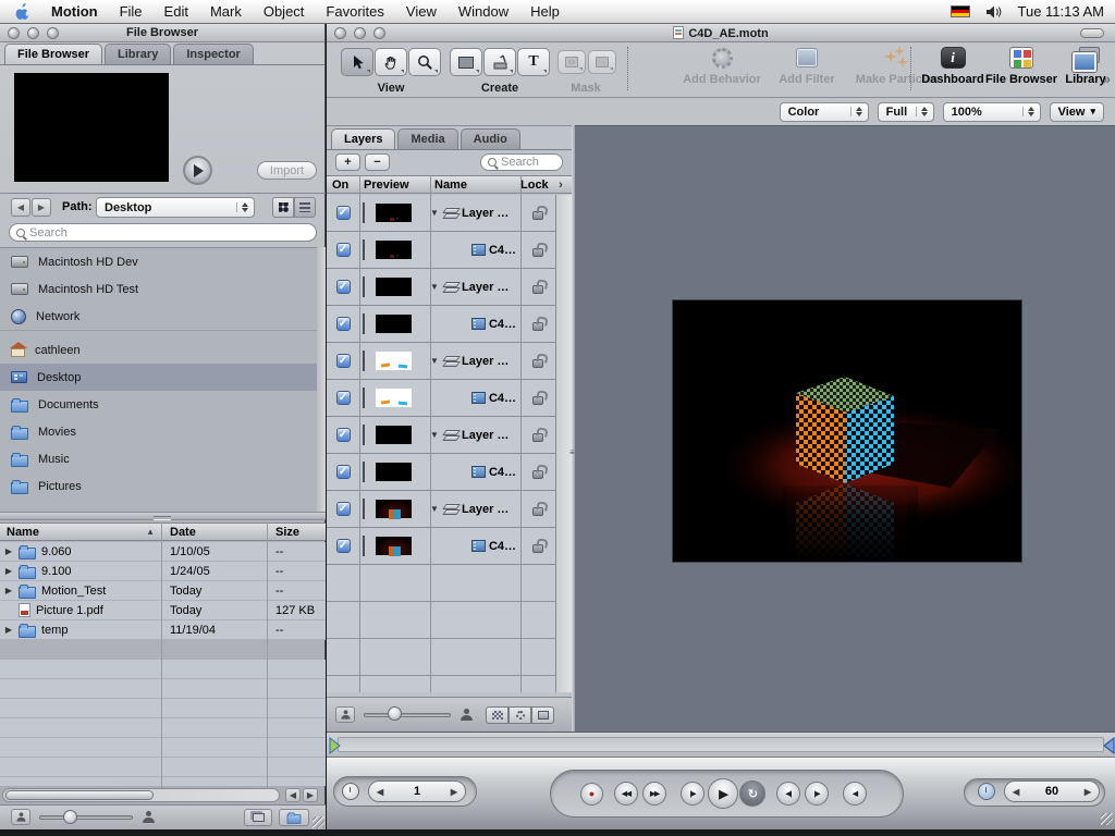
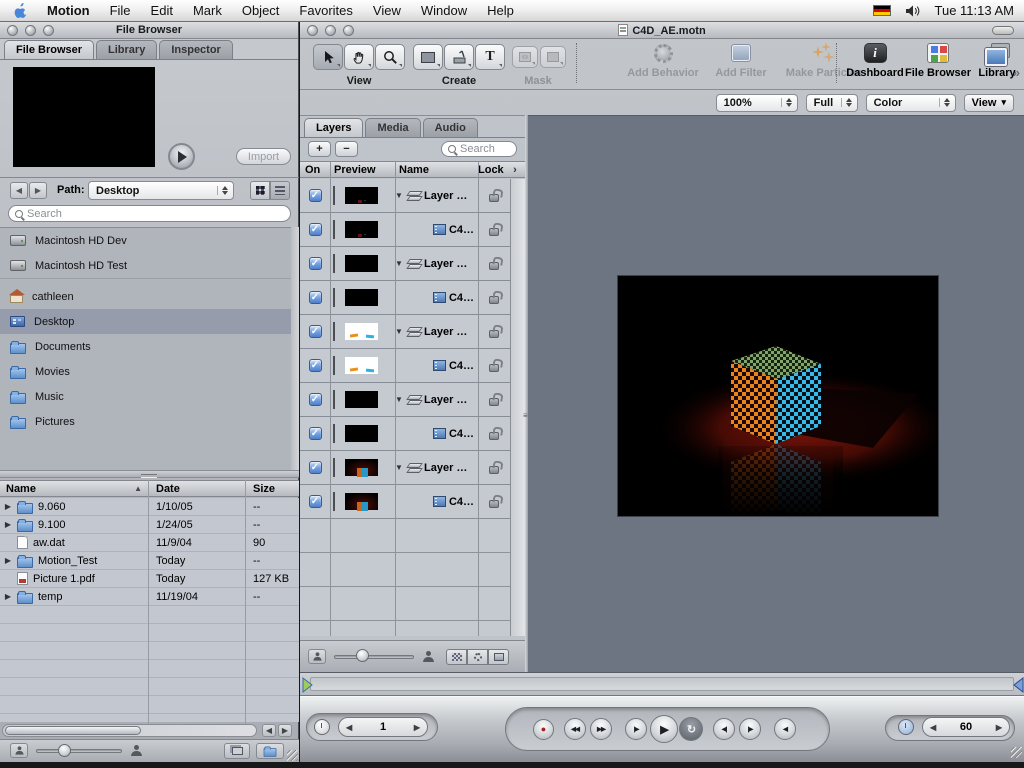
  Motion
  File
  Edit
  Mark
  Object
  Favorites
  View
  Window
  Help
  Tue 11:13 AM
  File Browser
  File Browser
  Library
  Inspector
  Import
  ◀
  ▶
  Path:
  Desktop
  Search
  Macintosh HD Dev
  Macintosh HD Test
- Network
  cathleen
  Desktop
  Documents
  Movies
  Music
  Pictures
  Name
  ▲
  Date
  Size
  ▶
  9.060
  1/10/05
  --
  ▶
  9.100
  1/24/05
  --
+ aw.dat
+ 11/9/04
+ 90
  ▶
  Motion_Test
  Today
  --
  Picture 1.pdf
  Today
  127 KB
  ▶
  temp
  11/19/04
  --
  ◀
  ▶
  C4D_AE.motn
  View
  T
  Create
  Mask
  Add Behavior
  Add Filter
  Make Particles
  »
  i
  Dashboard
  File Browser
  Library
- Color
+ 100%
  Full
- 100%
+ Color
  View
  ▾
  Layers
  Media
  Audio
  +
  −
  Search
  On
  Preview
  Name
  Lock
  ›
  ✓
  ▼
  Layer …
  ✓
  C4…
  ✓
  ▼
  Layer …
  ✓
  C4…
  ✓
  ▼
  Layer …
  ✓
  C4…
  ✓
  ▼
  Layer …
  ✓
  C4…
  ✓
  ▼
  Layer …
  ✓
  C4…
  ◀
  1
  ▶
  ●
  ▶
  ↻
  ◀
  60
  ▶
